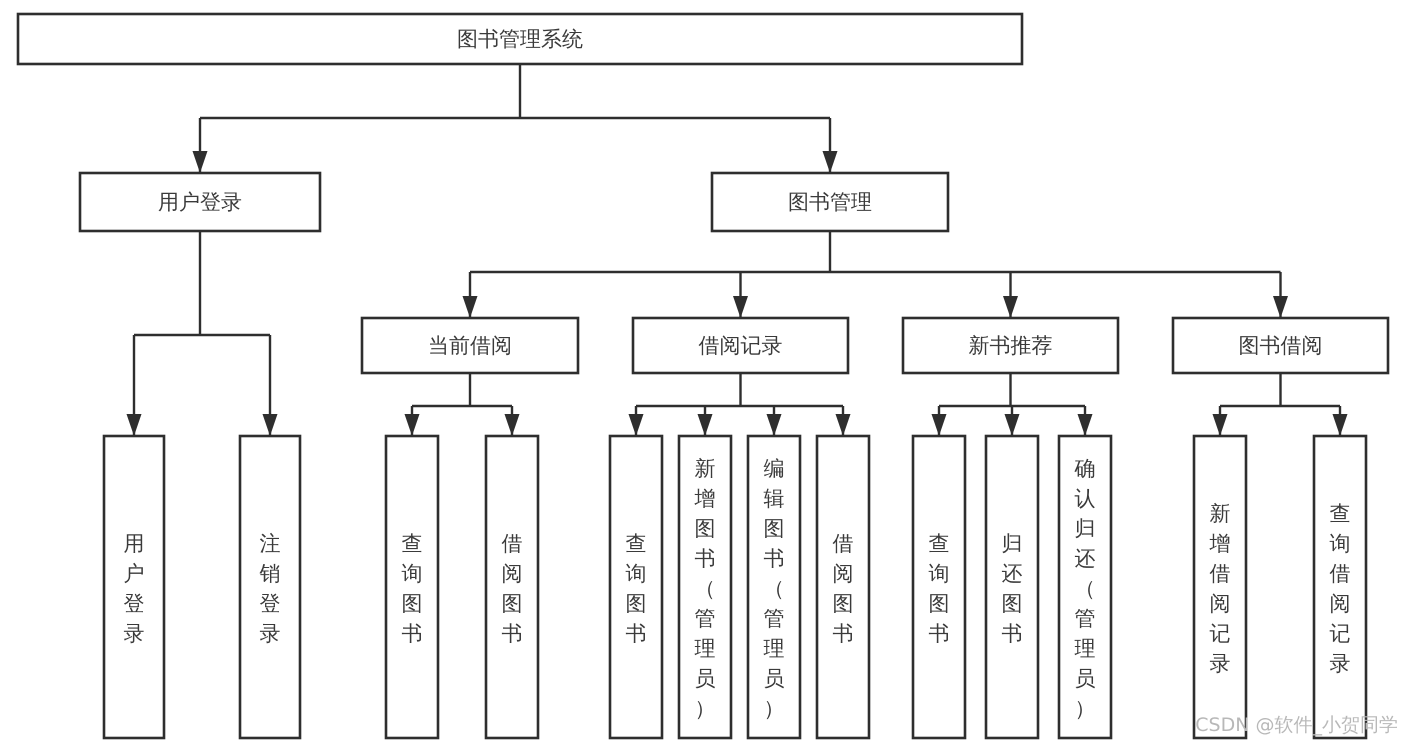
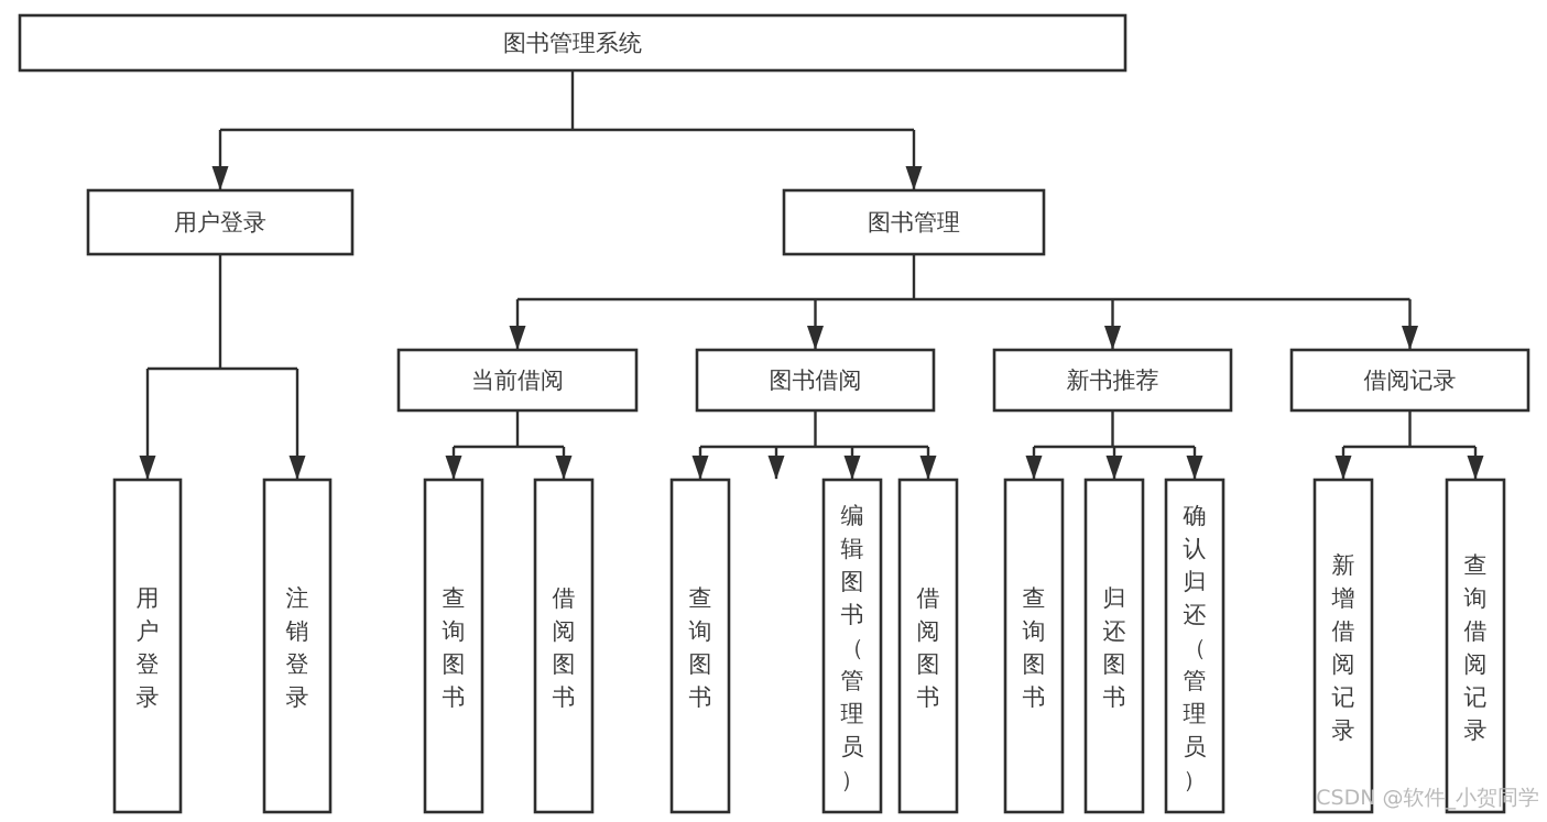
  图书管理系统
  用户登录
  用户登录
  注销登录
  图书管理
  当前借阅
  查询图书
  借阅图书
- 借阅记录
+ 图书借阅
  查询图书
- 新增图书（管理员）
  编辑图书（管理员）
  借阅图书
  新书推荐
  查询图书
  归还图书
  确认归还（管理员）
- 图书借阅
+ 借阅记录
  新增借阅记录
  查询借阅记录
  CSDN @软件_小贺同学
